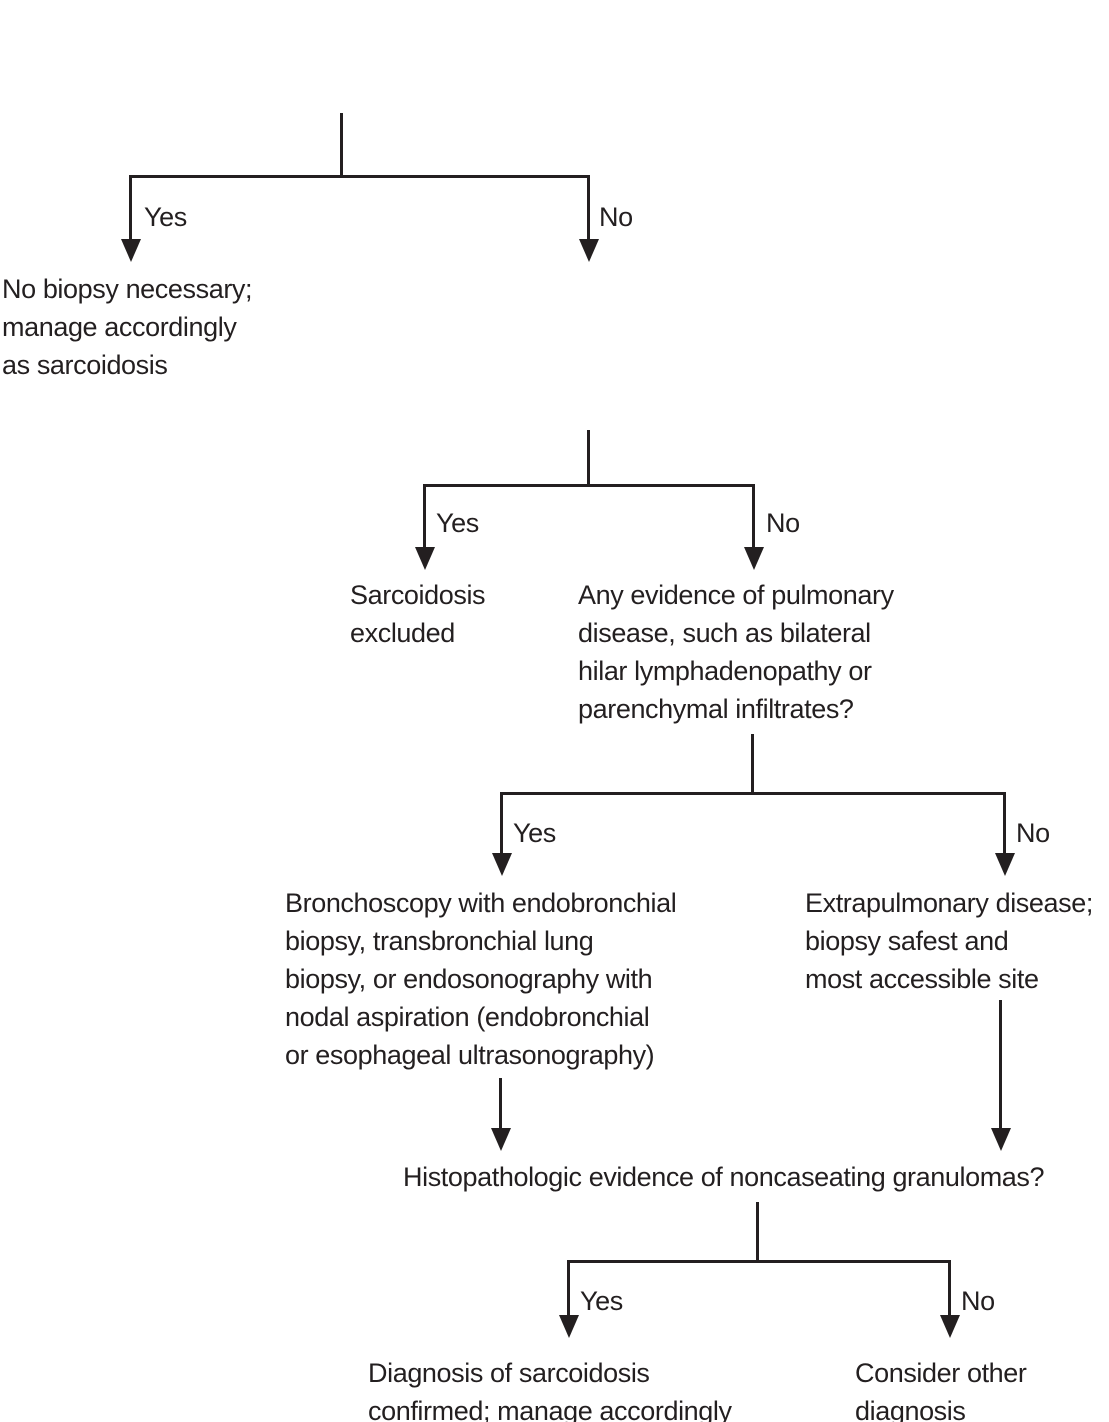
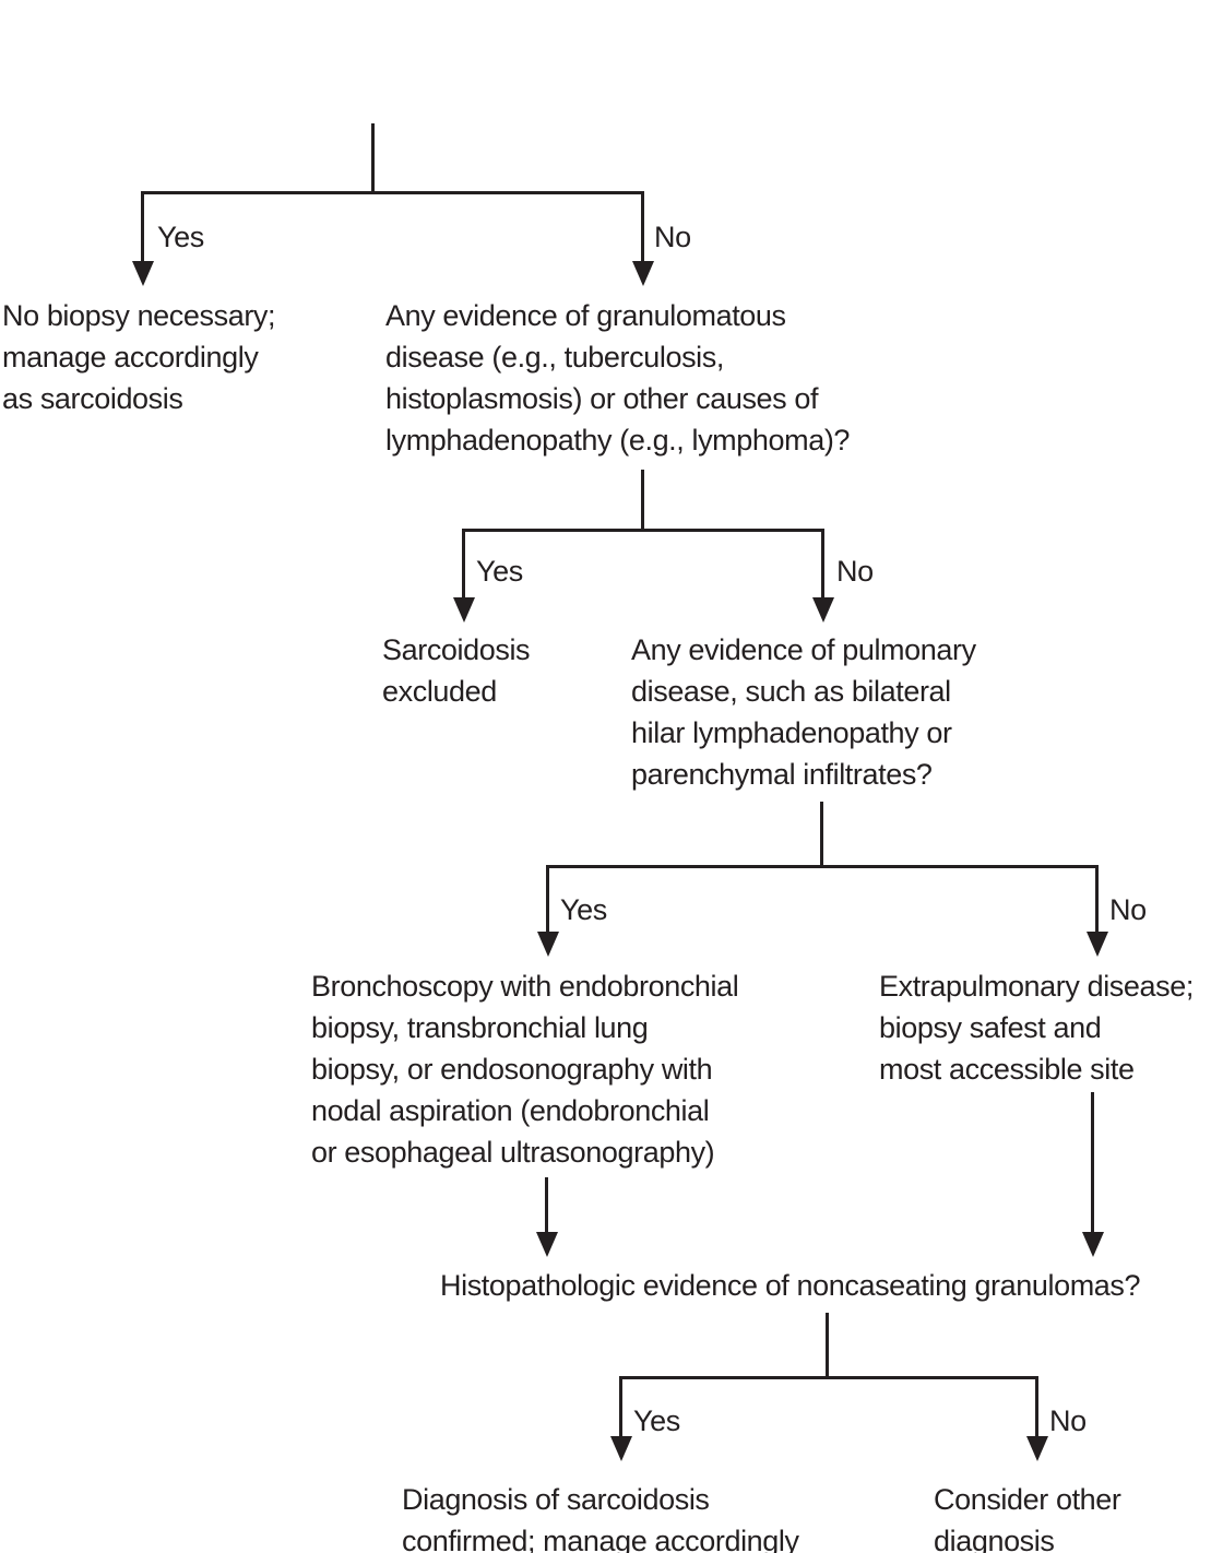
  Yes
  No
  No biopsy necessary;
  manage accordingly
  as sarcoidosis
+ Any evidence of granulomatous
+ disease (e.g., tuberculosis,
+ histoplasmosis) or other causes of
+ lymphadenopathy (e.g., lymphoma)?
  Yes
  No
  Sarcoidosis
  excluded
  Any evidence of pulmonary
  disease, such as bilateral
  hilar lymphadenopathy or
  parenchymal infiltrates?
  Yes
  No
  Bronchoscopy with endobronchial
  biopsy, transbronchial lung
  biopsy, or endosonography with
  nodal aspiration (endobronchial
  or esophageal ultrasonography)
  Extrapulmonary disease;
  biopsy safest and
  most accessible site
  Histopathologic evidence of noncaseating granulomas?
  Yes
  No
  Diagnosis of sarcoidosis
  confirmed; manage accordingly
  Consider other
  diagnosis
